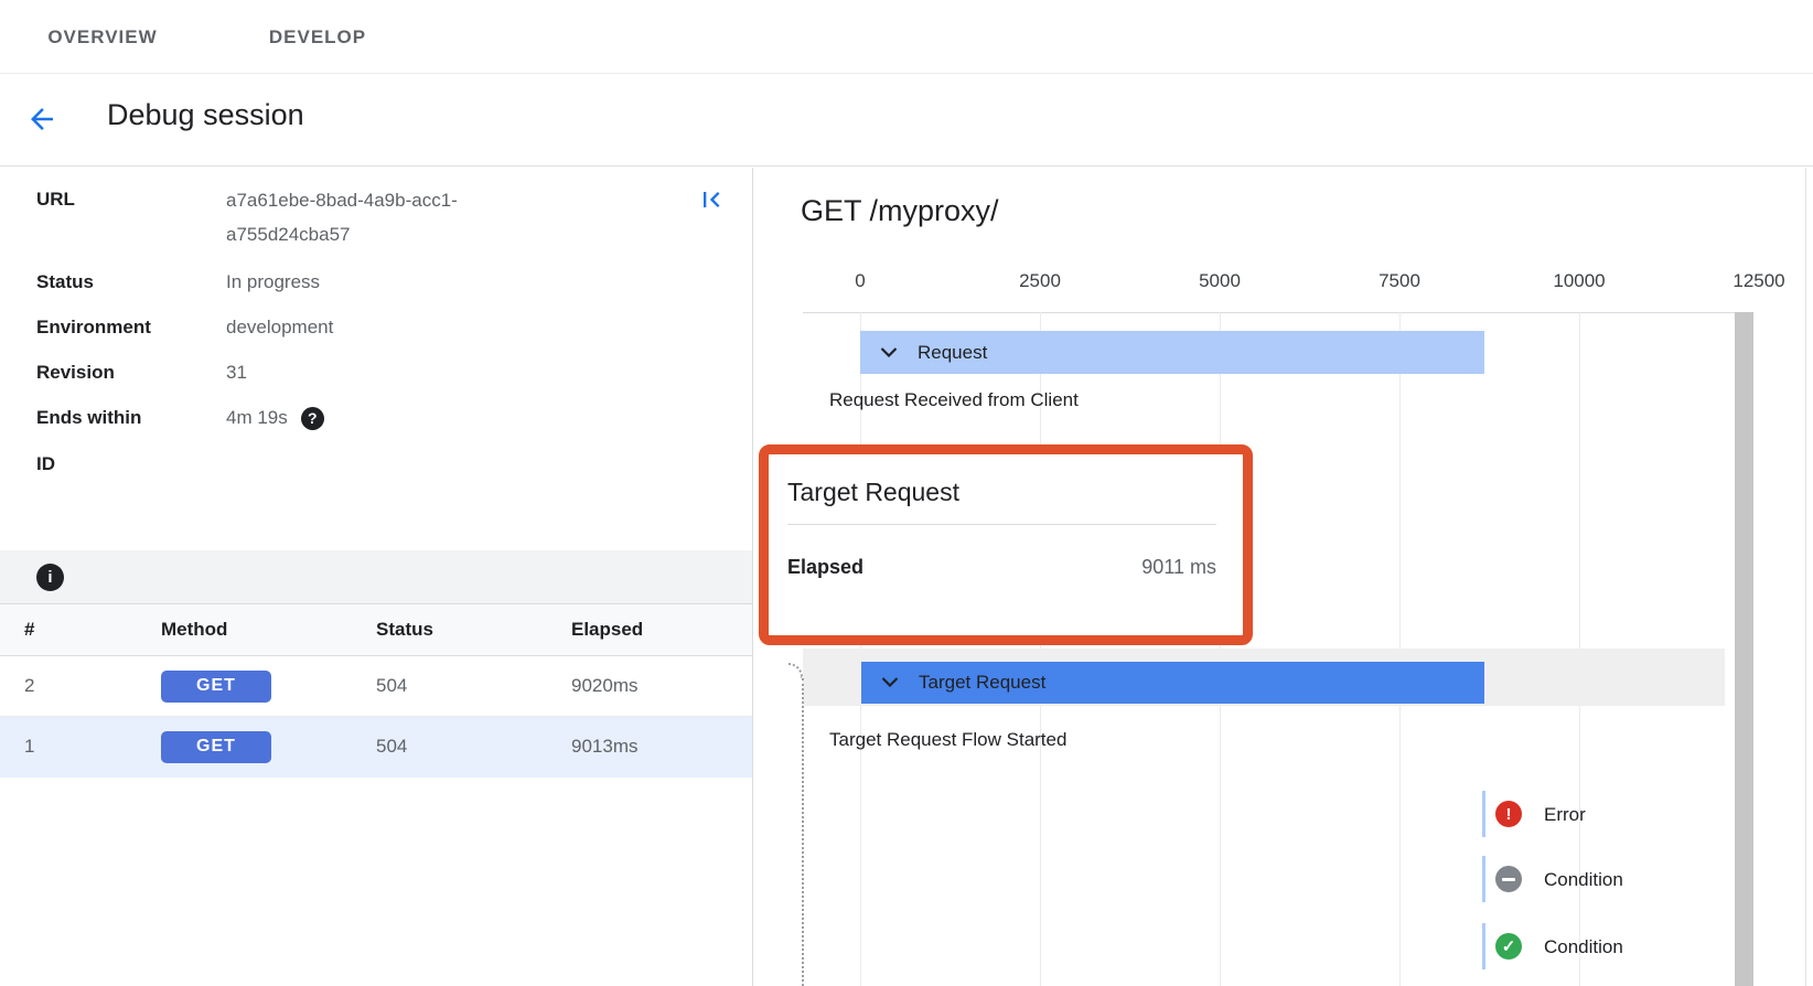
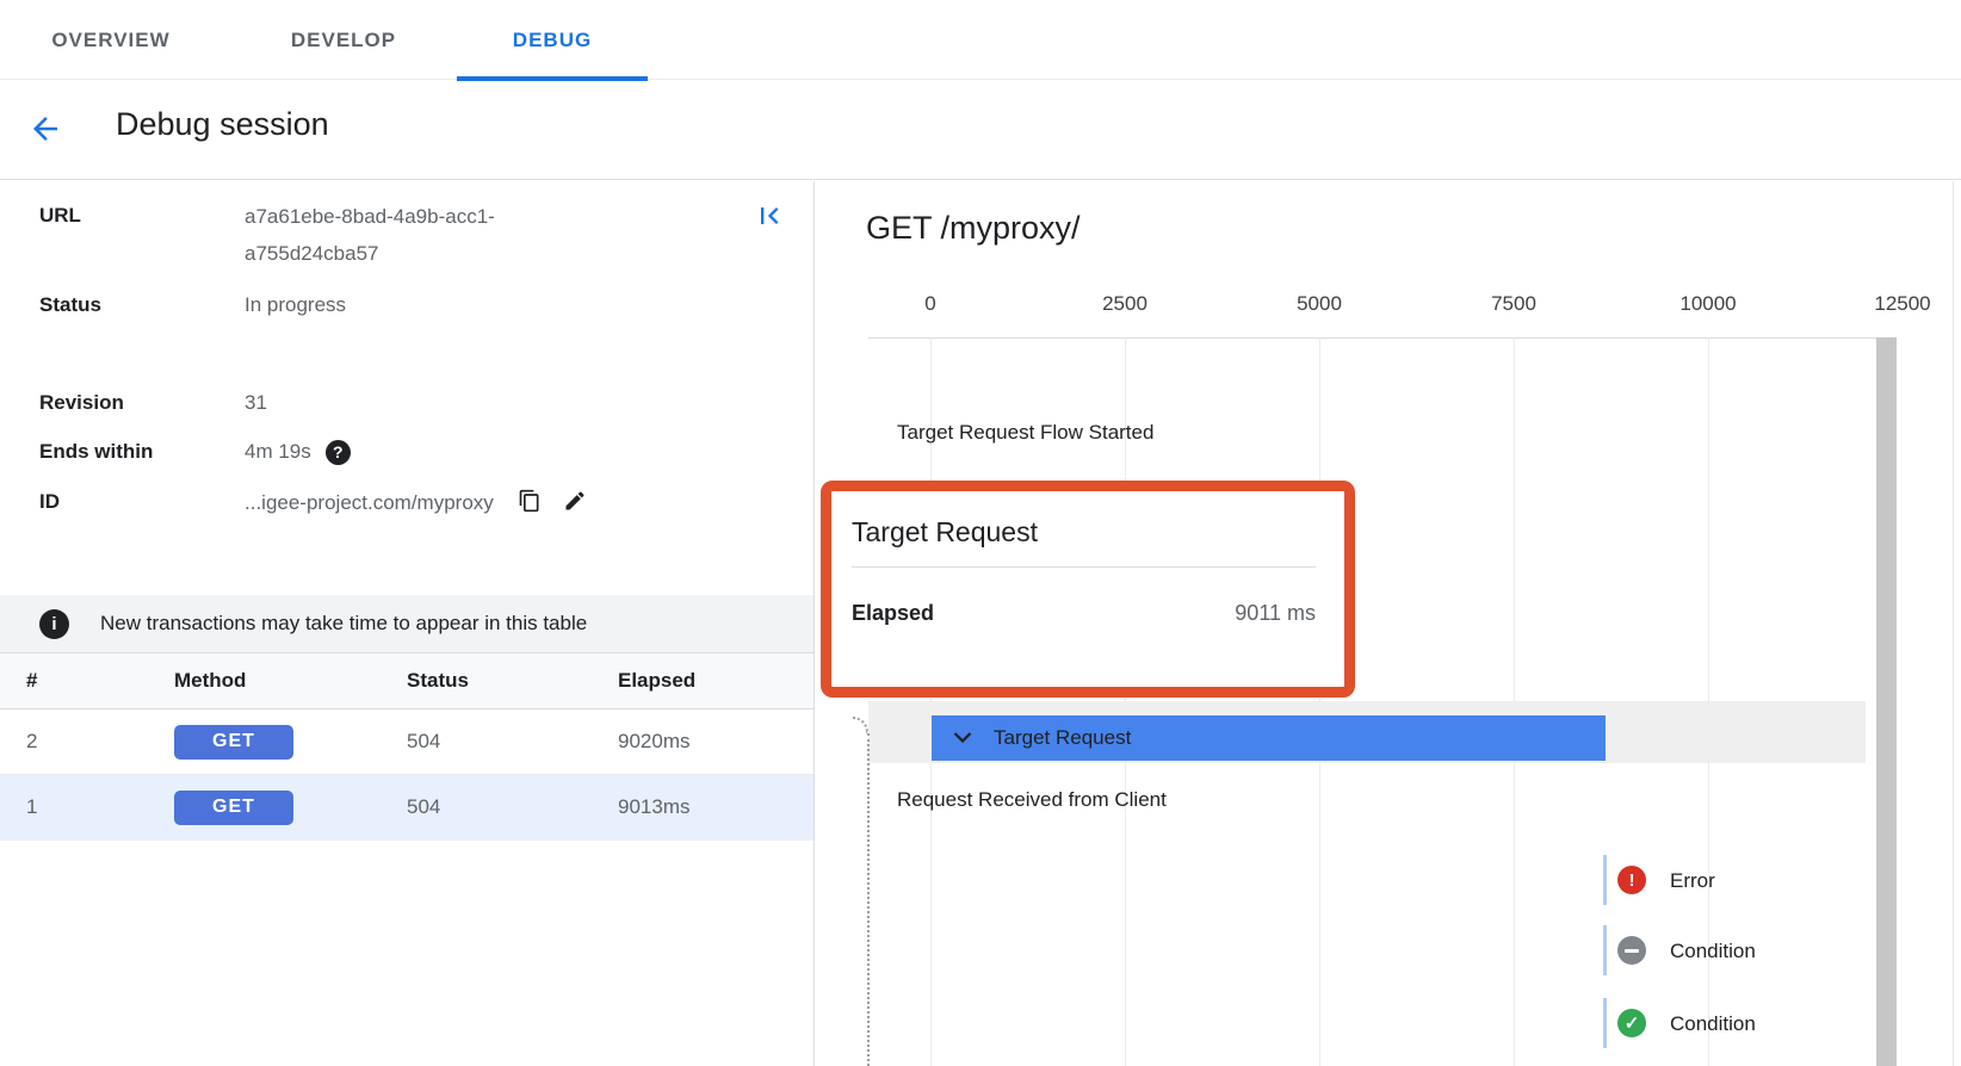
  OVERVIEW
  DEVELOP
+ DEBUG
  Debug session
  URL
  a7a61ebe-8bad-4a9b-acc1-a755d24cba57
  Status
  In progress
- Environment
- development
  Revision
  31
  Ends within
  4m 19s
  ?
  ID
+ ...igee-project.com/myproxy
  i
+ New transactions may take time to appear in this table
  #
  Method
  Status
  Elapsed
  2
  GET
  504
  9020ms
  1
  GET
  504
  9013ms
  GET /myproxy/
  0
  2500
  5000
  7500
  10000
  12500
- Request
- Request Received from Client
+ Target Request Flow Started
  Target Request
  Elapsed
  9011 ms
  Target Request
- Target Request Flow Started
+ Request Received from Client
  !
  Error
  Condition
  ✓
  Condition
